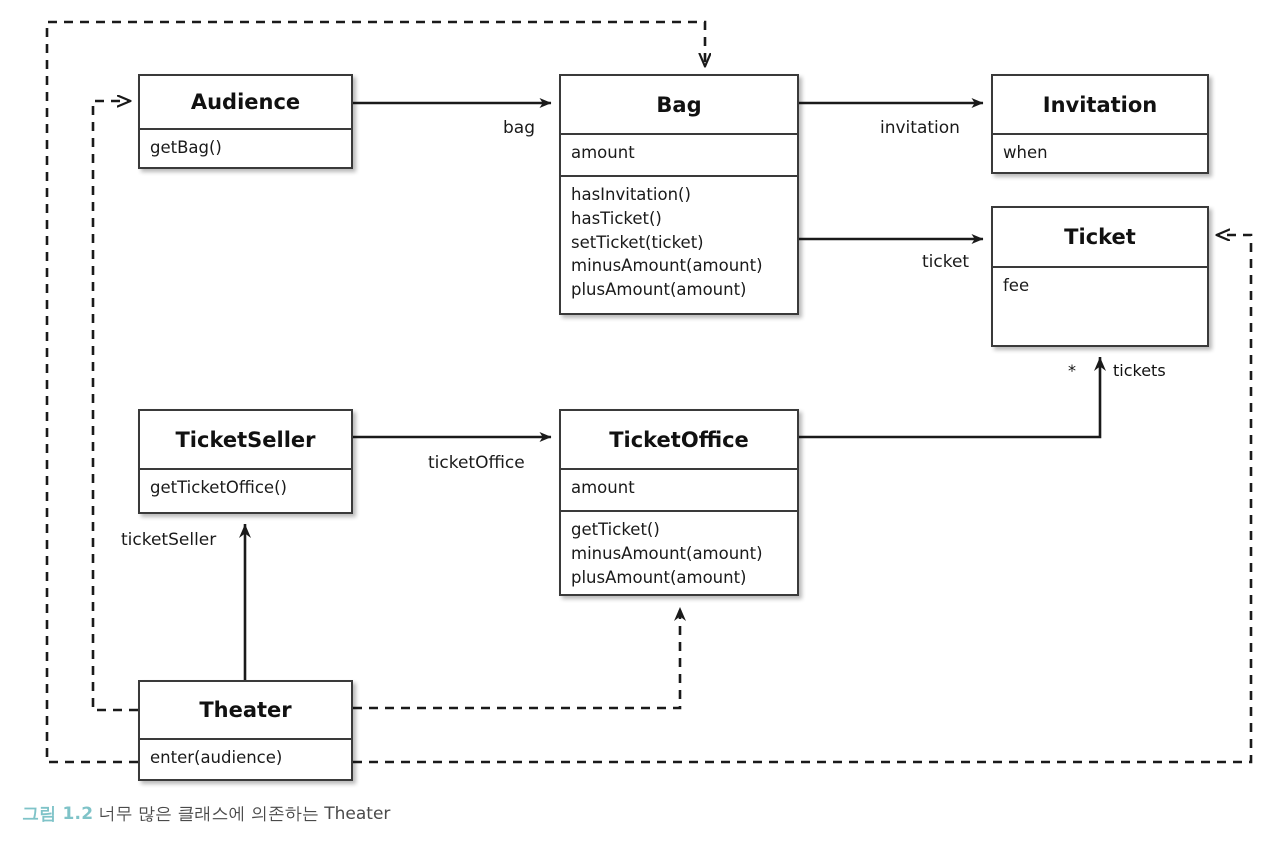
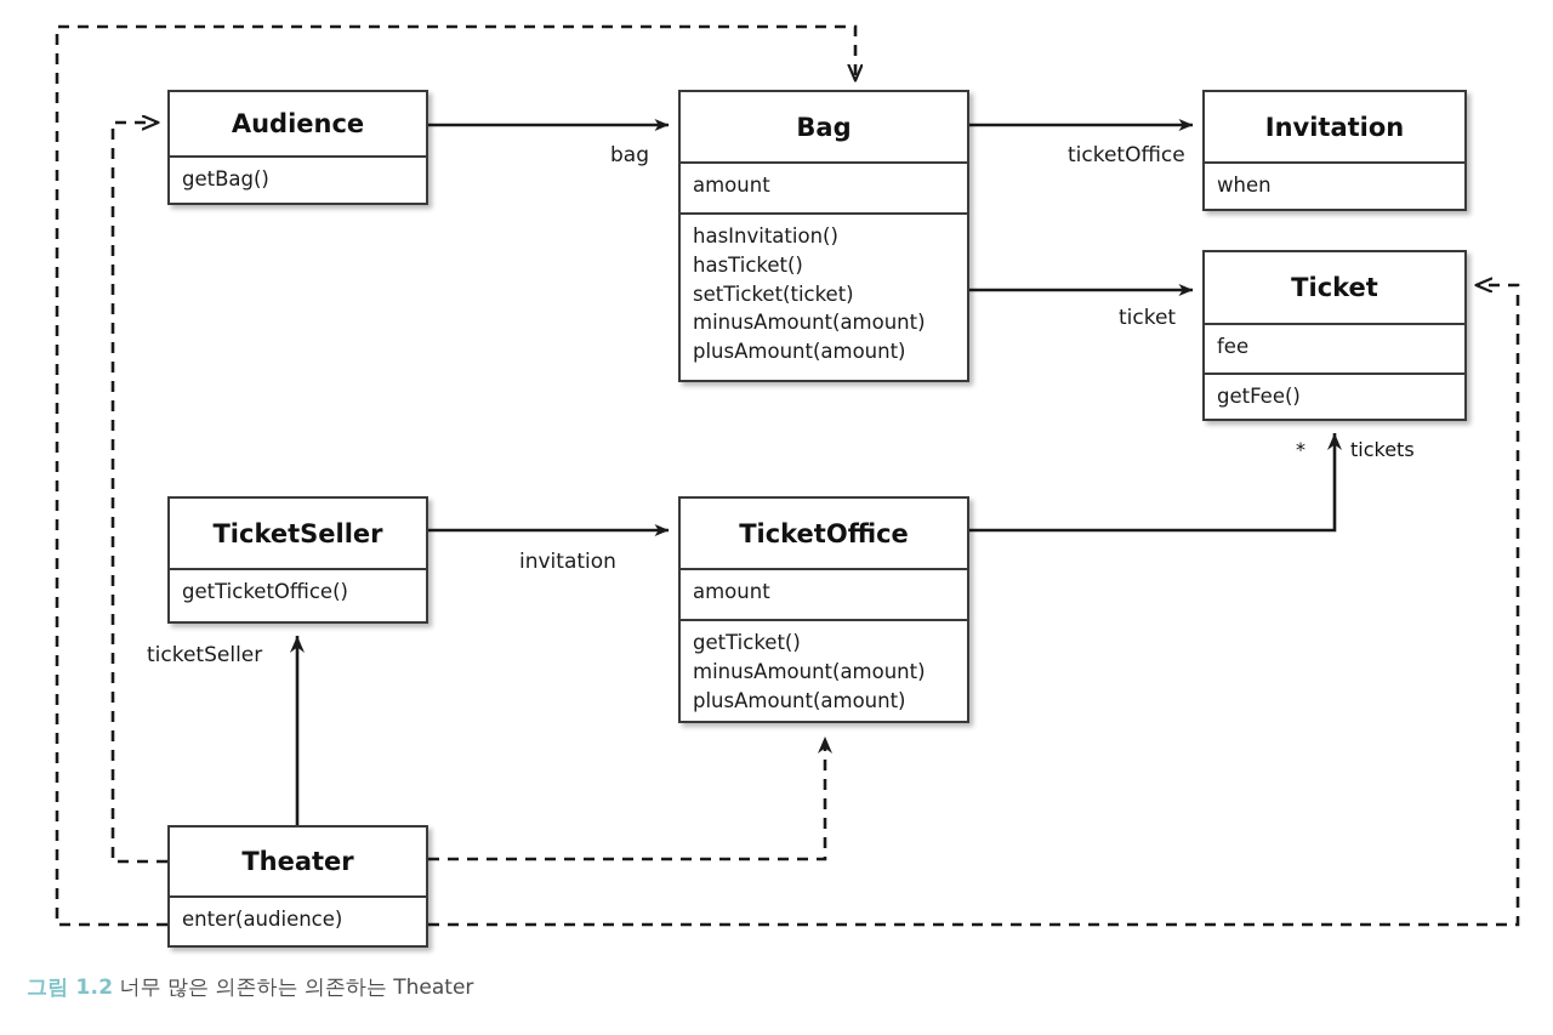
  Audience
  getBag()
  Bag
  amount
  hasInvitation()
  hasTicket()
  setTicket(ticket)
  minusAmount(amount)
  plusAmount(amount)
  Invitation
  when
  Ticket
  fee
+ getFee()
  TicketSeller
  getTicketOffice()
  TicketOffice
  amount
  getTicket()
  minusAmount(amount)
  plusAmount(amount)
  Theater
  enter(audience)
  bag
- invitation
+ ticketOffice
  ticket
- ticketOffice
+ invitation
  ticketSeller
  *
  tickets
- 그림 1.2 너무 많은 클래스에 의존하는 Theater
+ 그림 1.2 너무 많은 의존하는 의존하는 Theater
